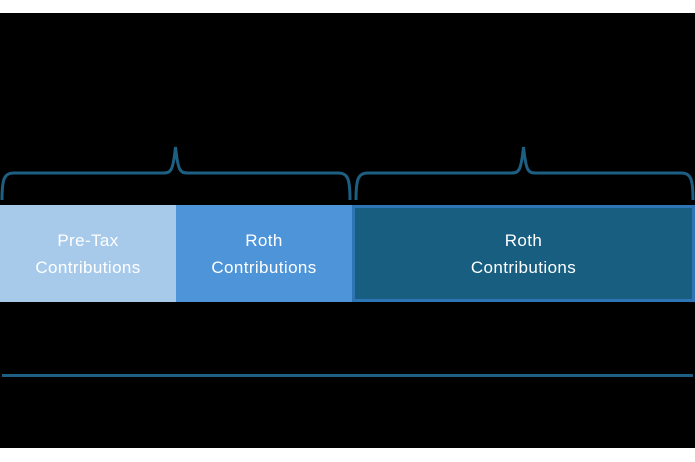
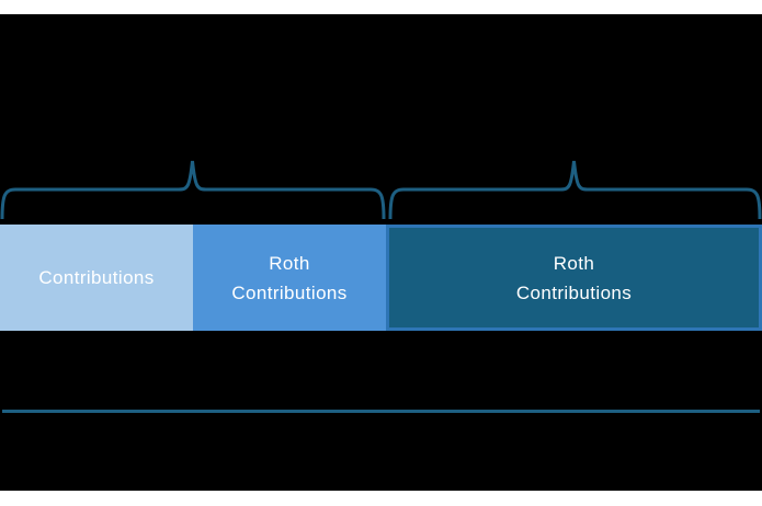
- Pre-Tax
  Contributions
  Roth
  Contributions
  Roth
  Contributions
